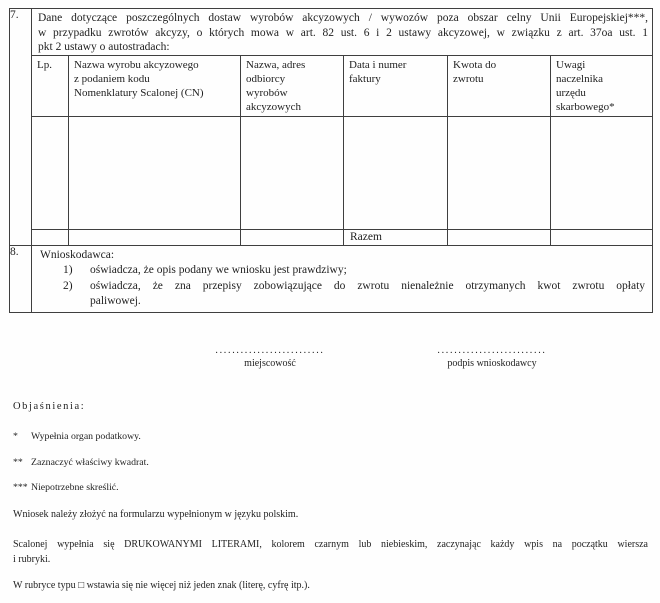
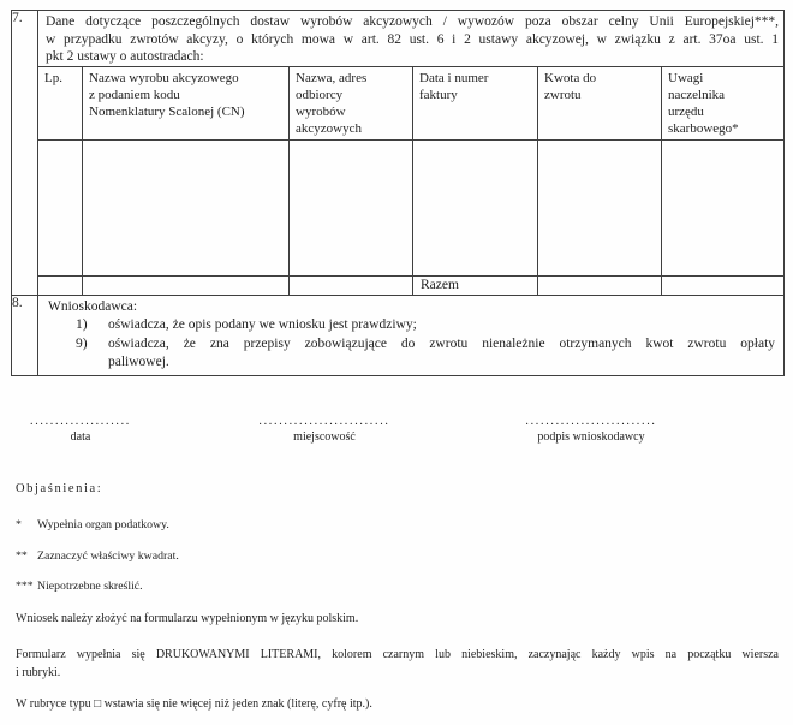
  7.	Dane dotyczące poszczególnych dostaw wyrobów akcyzowych / wywozów poza obszar celny Unii Europejskiej***, w przypadku zwrotów akcyzy, o których mowa w art. 82 ust. 6 i 2 ustawy akcyzowej, w związku z art. 37oa ust. 1 pkt 2 ustawy o autostradach:
  Lp.	Nazwa wyrobu akcyzowego z podaniem kodu Nomenklatury Scalonej (CN)	Nazwa, adres odbiorcy wyrobów akcyzowych	Data i numer faktury	Kwota do zwrotu	Uwagi naczelnika urzędu skarbowego*
  			Razem
- 8.	Wnioskodawca: 1) oświadcza, że opis podany we wniosku jest prawdziwy; 2) oświadcza, że zna przepisy zobowiązujące do zwrotu nienależnie otrzymanych kwot zwrotu opłaty paliwowej.
+ 8.	Wnioskodawca: 1) oświadcza, że opis podany we wniosku jest prawdziwy; 9) oświadcza, że zna przepisy zobowiązujące do zwrotu nienależnie otrzymanych kwot zwrotu opłaty paliwowej.
+ ....................
+ data
  ..........................
  miejscowość
  ..........................
  podpis wnioskodawcy
  Objaśnienia:
  *
  Wypełnia organ podatkowy.
  **
  Zaznaczyć właściwy kwadrat.
  ***
  Niepotrzebne skreślić.
  Wniosek należy złożyć na formularzu wypełnionym w języku polskim.
- Scalonej wypełnia się DRUKOWANYMI LITERAMI, kolorem czarnym lub niebieskim, zaczynając każdy wpis na początku wiersza
+ Formularz wypełnia się DRUKOWANYMI LITERAMI, kolorem czarnym lub niebieskim, zaczynając każdy wpis na początku wiersza
  i rubryki.
  W rubryce typu □ wstawia się nie więcej niż jeden znak (literę, cyfrę itp.).
